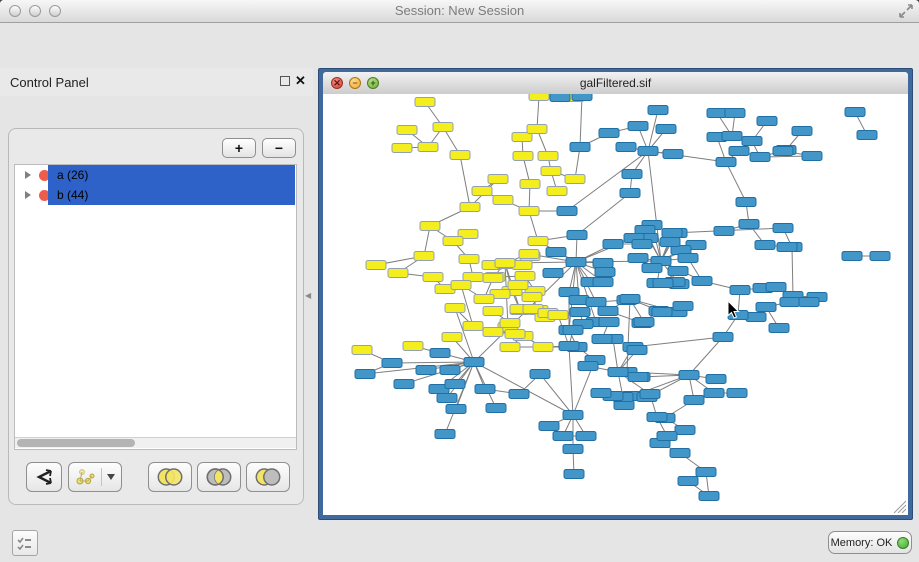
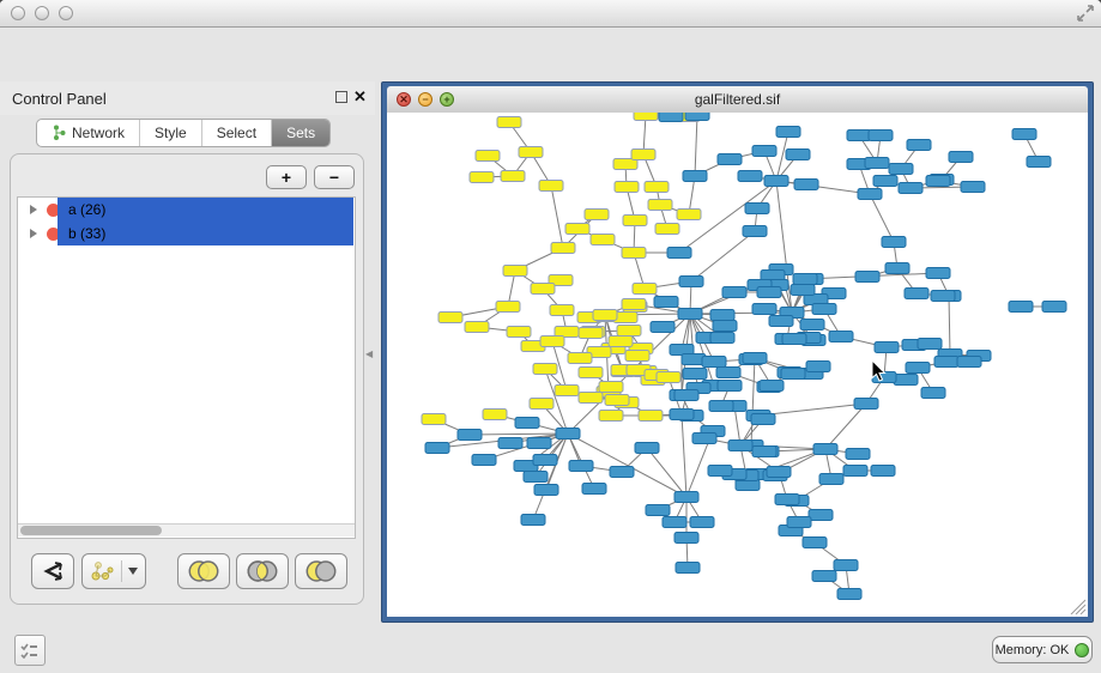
- Session: New Session
  Control Panel
  ✕
+ Network
+ Style
+ Select
+ Sets
  +
  −
  a (26)
- b (44)
+ b (33)
  ◀
  ✕
  −
  +
  galFiltered.sif
  Memory: OK
